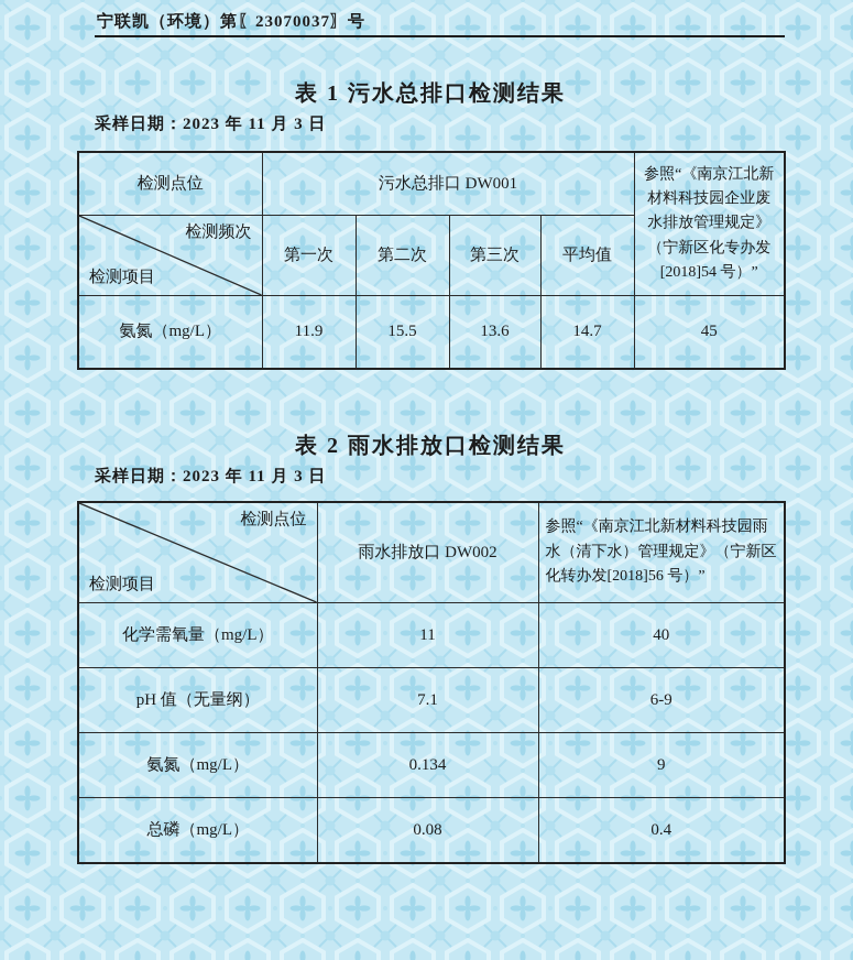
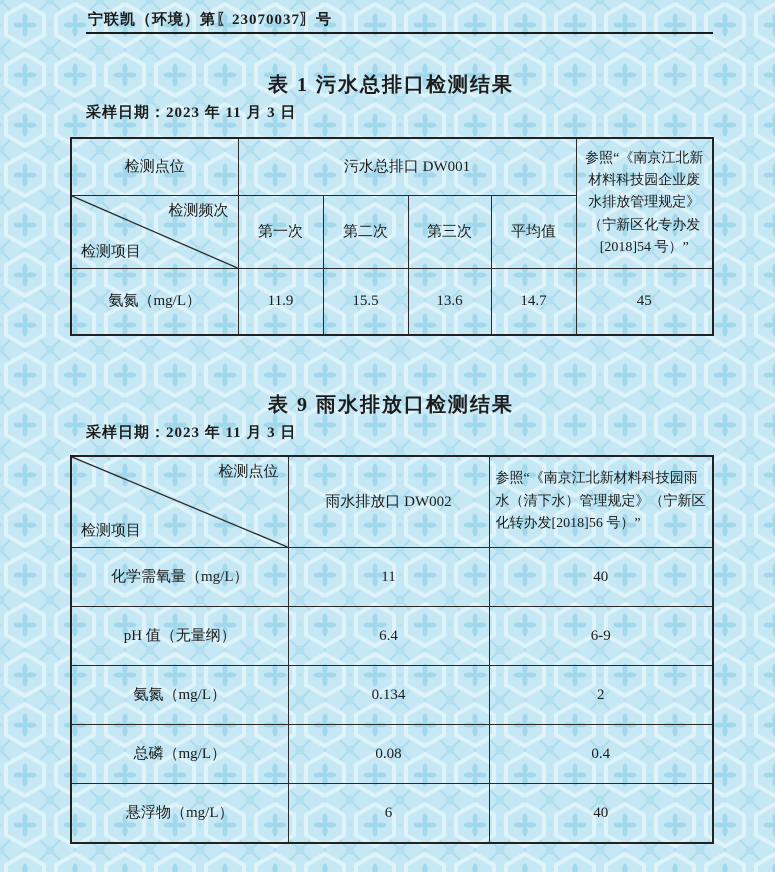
  宁联凯（环境）第〖23070037〗号
  表 1 污水总排口检测结果
  采样日期：2023 年 11 月 3 日
  检测点位	污水总排口 DW001	参照“《南京江北新材料科技园企业废水排放管理规定》（宁新区化专办发[2018]54 号）”
  检测频次 检测项目	第一次	第二次	第三次	平均值
  氨氮（mg/L）	11.9	15.5	13.6	14.7	45
- 表 2 雨水排放口检测结果
+ 表 9 雨水排放口检测结果
  采样日期：2023 年 11 月 3 日
  检测点位 检测项目	雨水排放口 DW002	参照“《南京江北新材料科技园雨水（清下水）管理规定》（宁新区化转办发[2018]56 号）”
  化学需氧量（mg/L）	11	40
- pH 值（无量纲）	7.1	6-9
+ pH 值（无量纲）	6.4	6-9
- 氨氮（mg/L）	0.134	9
+ 氨氮（mg/L）	0.134	2
  总磷（mg/L）	0.08	0.4
+ 悬浮物（mg/L）	6	40
